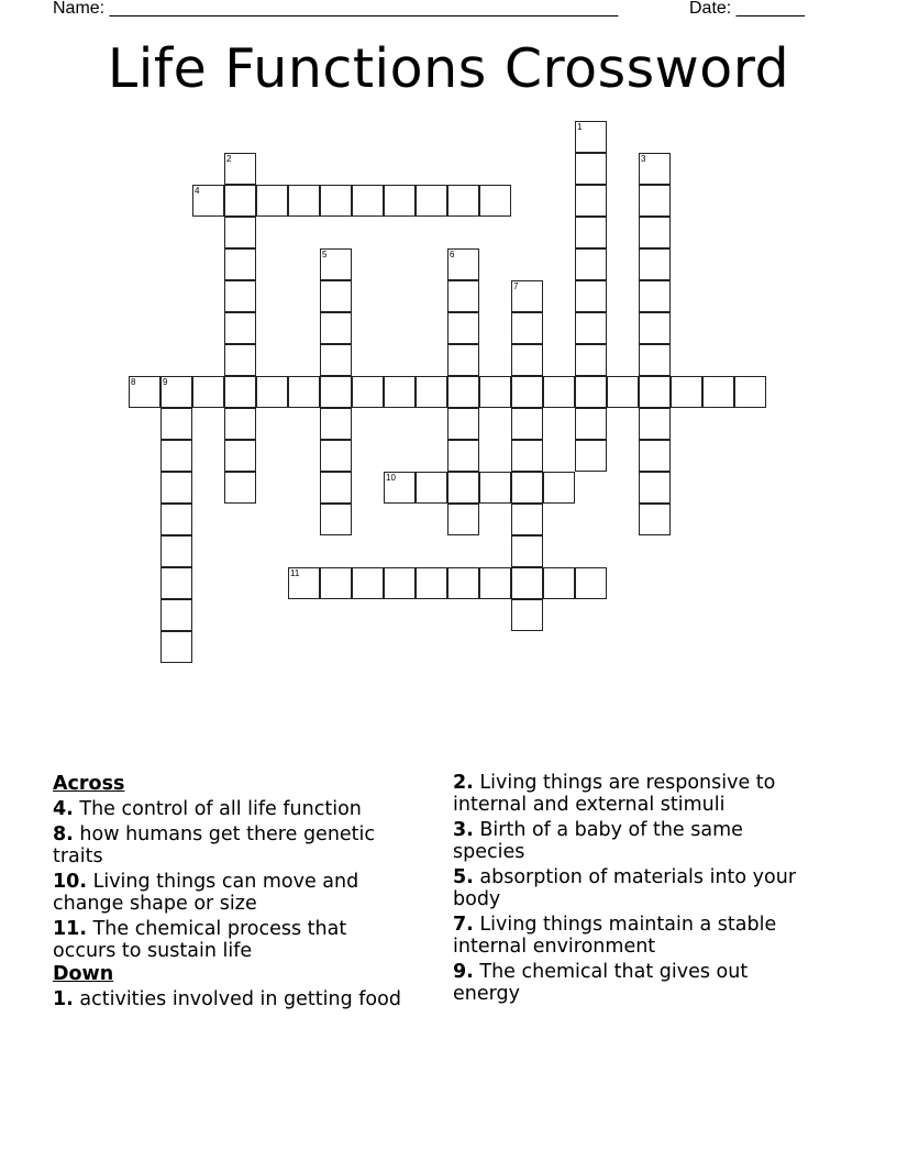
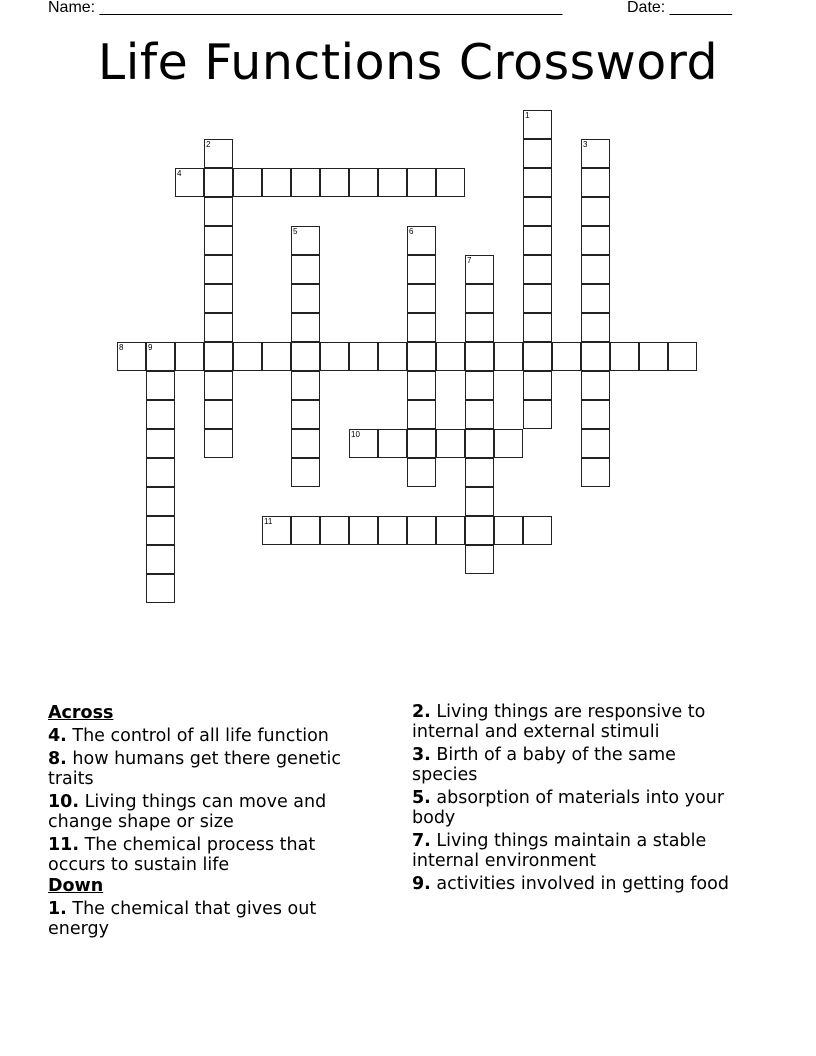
  Name: ____________________________________________________
  Date: _______
  Life Functions Crossword
  1
  2
  3
  4
  5
  6
  7
  8
  9
  10
  11
  Across
  4. The control of all life function
  8. how humans get there genetic traits
  10. Living things can move and change shape or size
  11. The chemical process that occurs to sustain life
  Down
- 1. activities involved in getting food
+ 1. The chemical that gives out energy
  2. Living things are responsive to internal and external stimuli
  3. Birth of a baby of the same species
  5. absorption of materials into your body
  7. Living things maintain a stable internal environment
- 9. The chemical that gives out energy
+ 9. activities involved in getting food
